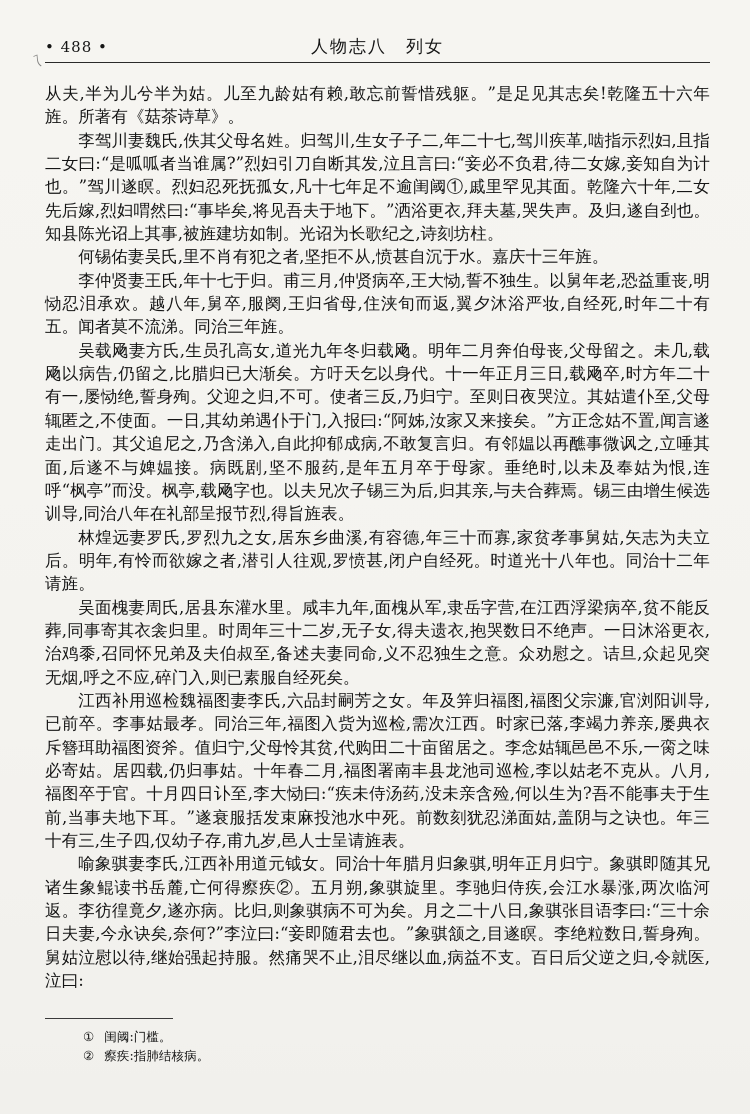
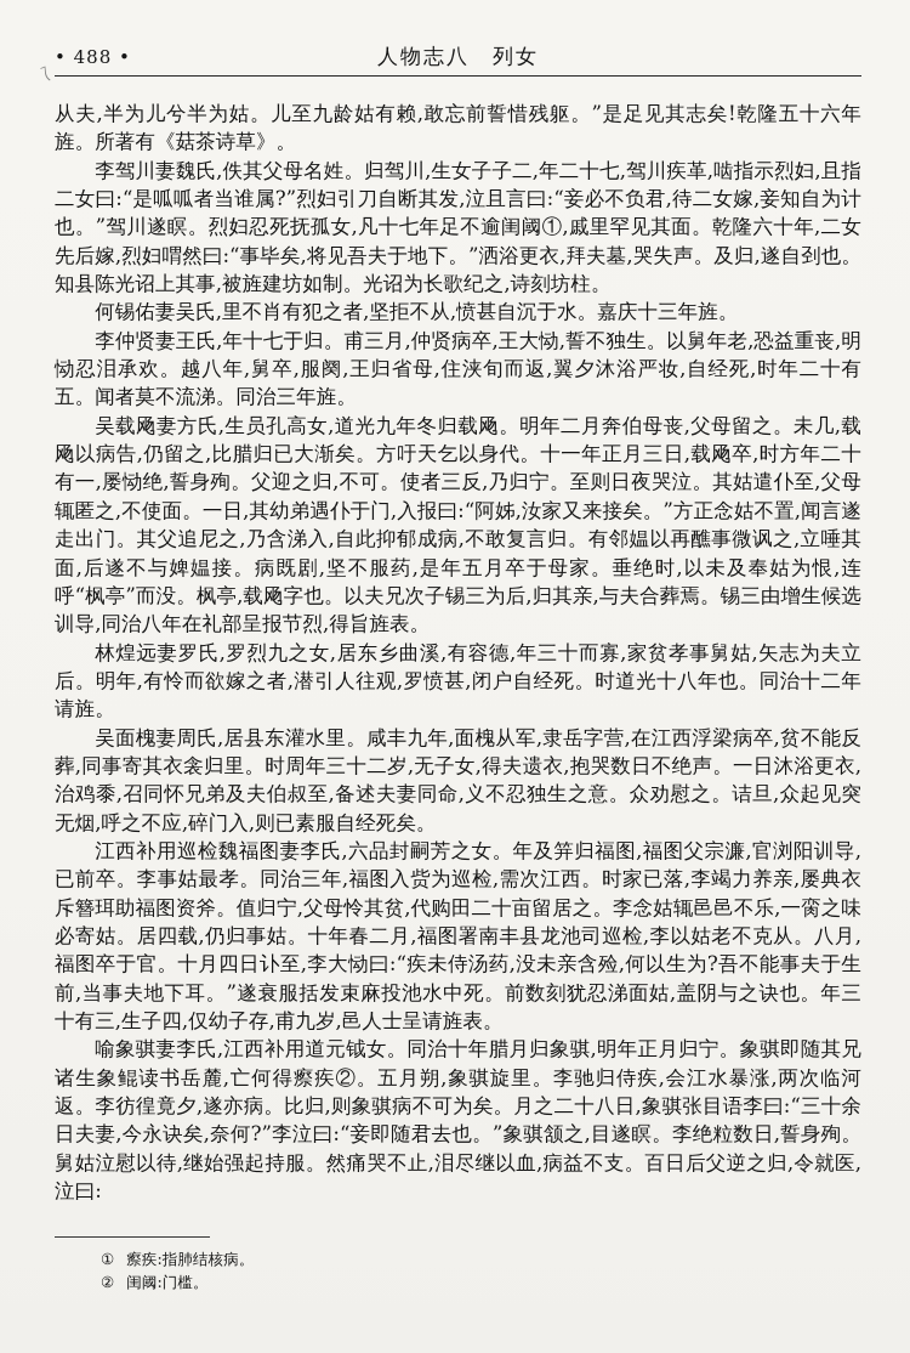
  • 488 •
  人物志八 列女
  从夫,半为儿兮半为姑。儿至九龄姑有赖,敢忘前誓惜残躯。”是足见其志矣!乾隆五十六年旌。所著有《菇茶诗草》。
  李驾川妻魏氏,佚其父母名姓。归驾川,生女子子二,年二十七,驾川疾革,啮指示烈妇,且指二女曰:“是呱呱者当谁属?”烈妇引刀自断其发,泣且言曰:“妾必不负君,待二女嫁,妾知自为计也。”驾川遂瞑。烈妇忍死抚孤女,凡十七年足不逾闺阈①,戚里罕见其面。乾隆六十年,二女先后嫁,烈妇喟然曰:“事毕矣,将见吾夫于地下。”洒浴更衣,拜夫墓,哭失声。及归,遂自刭也。知县陈光诏上其事,被旌建坊如制。光诏为长歌纪之,诗刻坊柱。
  何锡佑妻吴氏,里不肖有犯之者,坚拒不从,愤甚自沉于水。嘉庆十三年旌。
  李仲贤妻王氏,年十七于归。甫三月,仲贤病卒,王大恸,誓不独生。以舅年老,恐益重丧,明恸忍泪承欢。越八年,舅卒,服阕,王归省母,住浃旬而返,翼夕沐浴严妆,自经死,时年二十有五。闻者莫不流涕。同治三年旌。
  吴载飏妻方氏,生员孔高女,道光九年冬归载飏。明年二月奔伯母丧,父母留之。未几,载飏以病告,仍留之,比腊归已大渐矣。方吁天乞以身代。十一年正月三日,载飏卒,时方年二十有一,屡恸绝,誓身殉。父迎之归,不可。使者三反,乃归宁。至则日夜哭泣。其姑遣仆至,父母辄匿之,不使面。一日,其幼弟遇仆于门,入报曰:“阿姊,汝家又来接矣。”方正念姑不置,闻言遂走出门。其父追尼之,乃含涕入,自此抑郁成病,不敢复言归。有邻媪以再醮事微讽之,立唾其面,后遂不与婢媪接。病既剧,坚不服药,是年五月卒于母家。垂绝时,以未及奉姑为恨,连呼“枫亭”而没。枫亭,载飏字也。以夫兄次子锡三为后,归其亲,与夫合葬焉。锡三由增生候选训导,同治八年在礼部呈报节烈,得旨旌表。
  林煌远妻罗氏,罗烈九之女,居东乡曲溪,有容德,年三十而寡,家贫孝事舅姑,矢志为夫立后。明年,有怜而欲嫁之者,潜引人往观,罗愤甚,闭户自经死。时道光十八年也。同治十二年请旌。
  吴面槐妻周氏,居县东灌水里。咸丰九年,面槐从军,隶岳字营,在江西浮梁病卒,贫不能反葬,同事寄其衣衾归里。时周年三十二岁,无子女,得夫遗衣,抱哭数日不绝声。一日沐浴更衣,治鸡黍,召同怀兄弟及夫伯叔至,备述夫妻同命,义不忍独生之意。众劝慰之。诘旦,众起见突无烟,呼之不应,碎门入,则已素服自经死矣。
  江西补用巡检魏福图妻李氏,六品封嗣芳之女。年及笄归福图,福图父宗濂,官浏阳训导,已前卒。李事姑最孝。同治三年,福图入赀为巡检,需次江西。时家已落,李竭力养亲,屡典衣斥簪珥助福图资斧。值归宁,父母怜其贫,代购田二十亩留居之。李念姑辄邑邑不乐,一脔之味必寄姑。居四载,仍归事姑。十年春二月,福图署南丰县龙池司巡检,李以姑老不克从。八月,福图卒于官。十月四日讣至,李大恸曰:“疾未侍汤药,没未亲含殓,何以生为?吾不能事夫于生前,当事夫地下耳。”遂衰服括发束麻投池水中死。前数刻犹忍涕面姑,盖阴与之诀也。年三十有三,生子四,仅幼子存,甫九岁,邑人士呈请旌表。
  喻象骐妻李氏,江西补用道元钺女。同治十年腊月归象骐,明年正月归宁。象骐即随其兄诸生象鲲读书岳麓,亡何得瘵疾②。五月朔,象骐旋里。李驰归侍疾,会江水暴涨,两次临河返。李彷徨竟夕,遂亦病。比归,则象骐病不可为矣。月之二十八日,象骐张目语李曰:“三十余日夫妻,今永诀矣,奈何?”李泣曰:“妾即随君去也。”象骐颔之,目遂瞑。李绝粒数日,誓身殉。舅姑泣慰以待,继始强起持服。然痛哭不止,泪尽继以血,病益不支。百日后父逆之归,令就医,泣曰:
  ①
- 闺阈:门槛。
+ 瘵疾:指肺结核病。
  ②
- 瘵疾:指肺结核病。
+ 闺阈:门槛。
